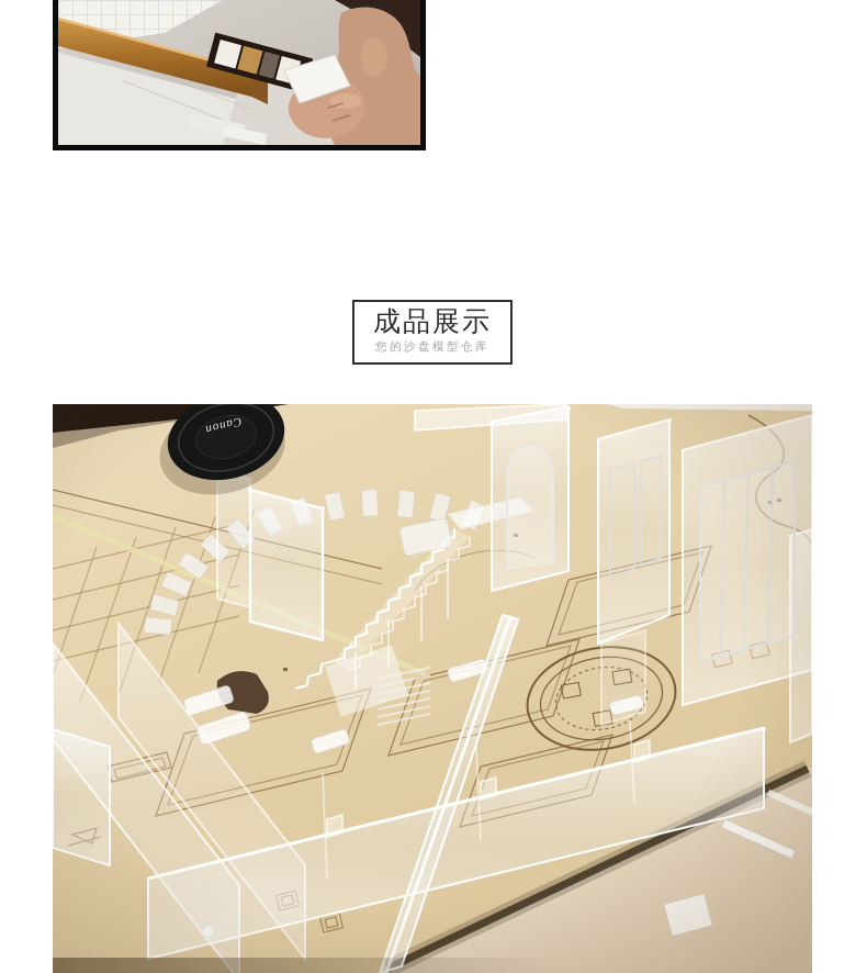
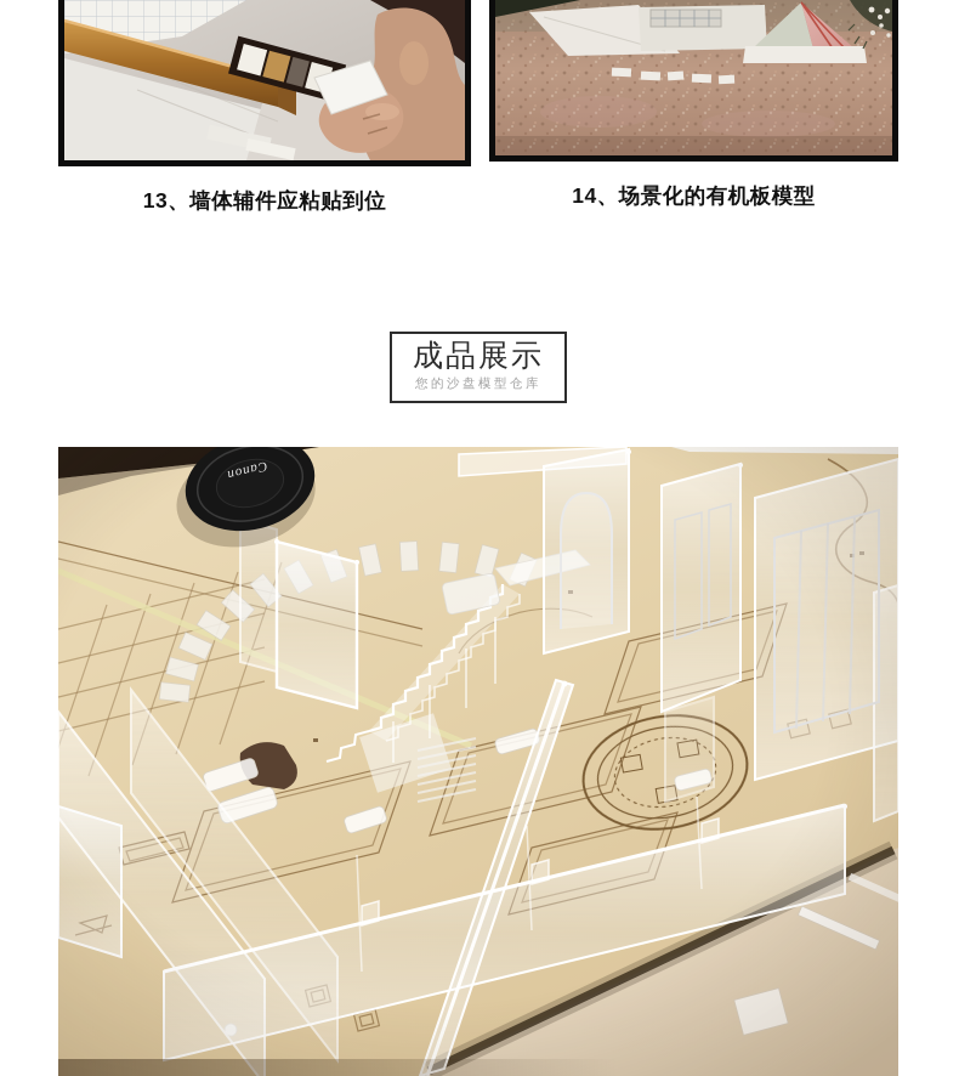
+ 13、墙体辅件应粘贴到位
+ 14、场景化的有机板模型
  成品展示
  您的沙盘模型仓库
